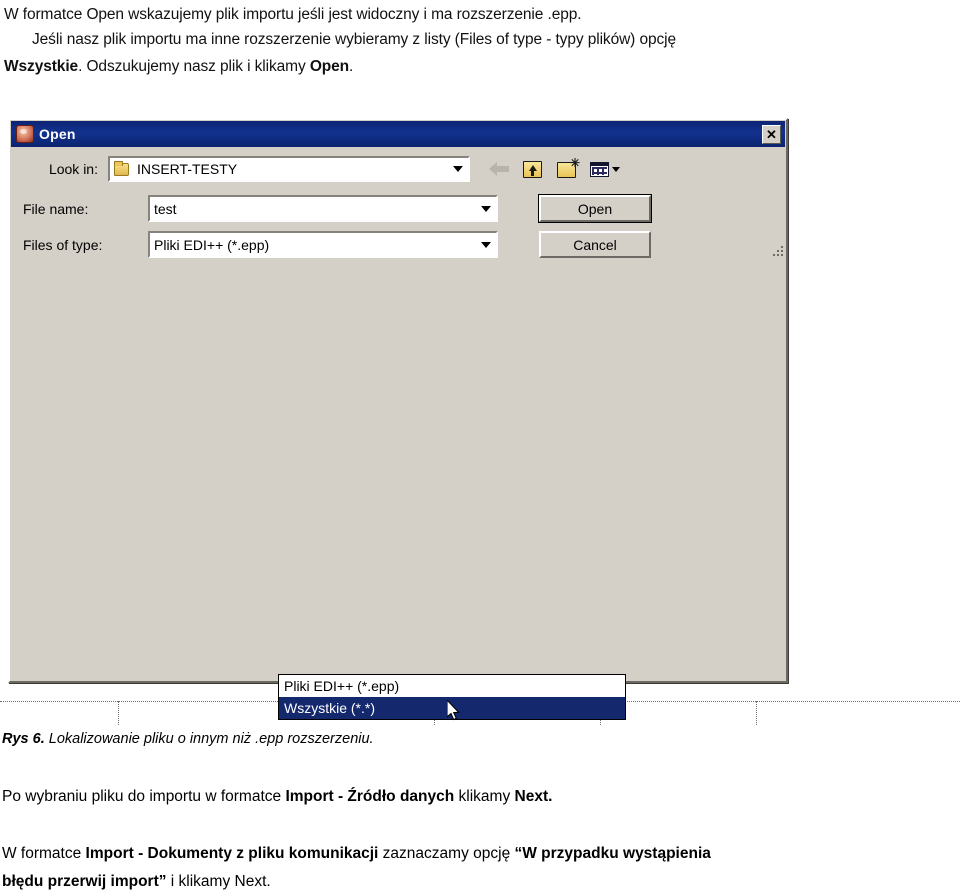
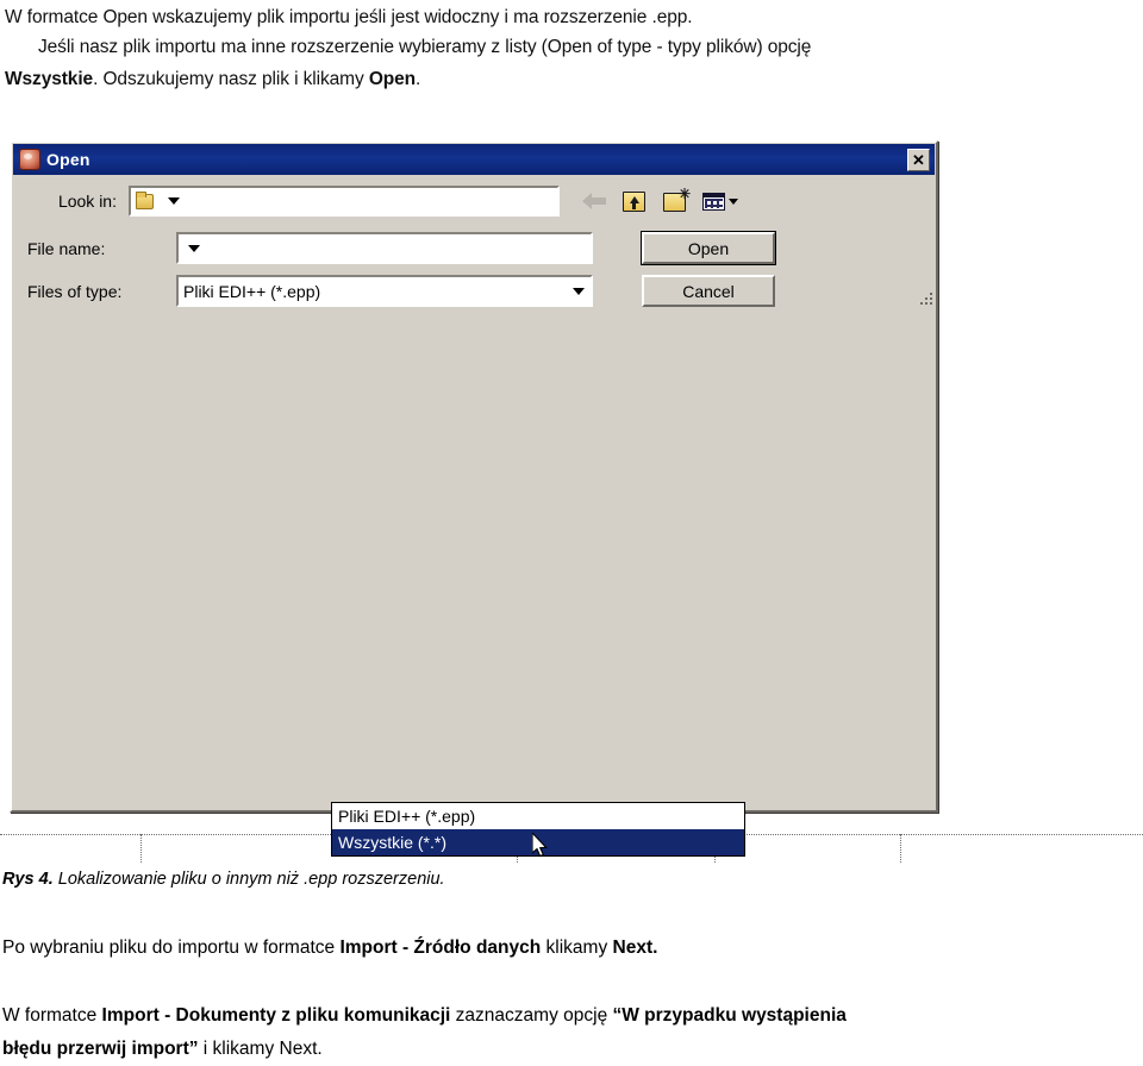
  W formatce Open wskazujemy plik importu jeśli jest widoczny i ma rozszerzenie .epp.
- Jeśli nasz plik importu ma inne rozszerzenie wybieramy z listy (Files of type - typy plików) opcję
+ Jeśli nasz plik importu ma inne rozszerzenie wybieramy z listy (Open of type - typy plików) opcję
  Wszystkie. Odszukujemy nasz plik i klikamy Open.
  Open
  ✕
  Look in:
- INSERT-TESTY
  ✳
  File name:
- test
  Open
  Files of type:
  Pliki EDI++ (*.epp)
  Cancel
  Pliki EDI++ (*.epp)
  Wszystkie (*.*)
- Rys 6. Lokalizowanie pliku o innym niż .epp rozszerzeniu.
+ Rys 4. Lokalizowanie pliku o innym niż .epp rozszerzeniu.
  Po wybraniu pliku do importu w formatce Import - Źródło danych klikamy Next.
  W formatce Import - Dokumenty z pliku komunikacji zaznaczamy opcję “W przypadku wystąpienia
  błędu przerwij import” i klikamy Next.
